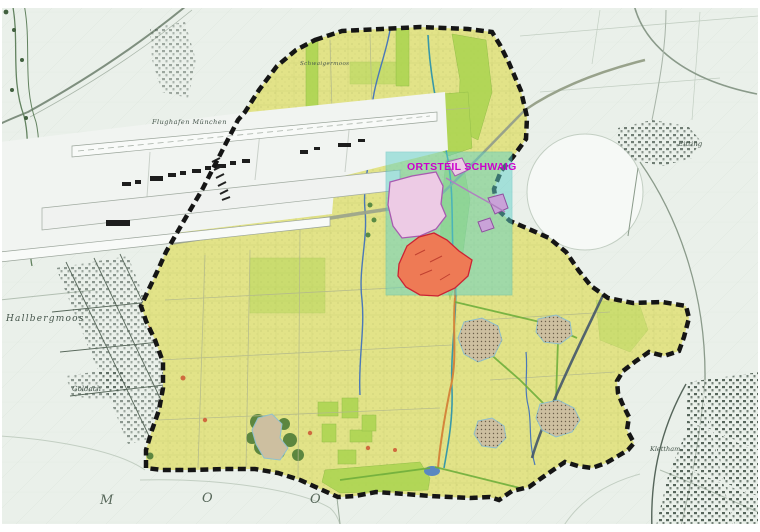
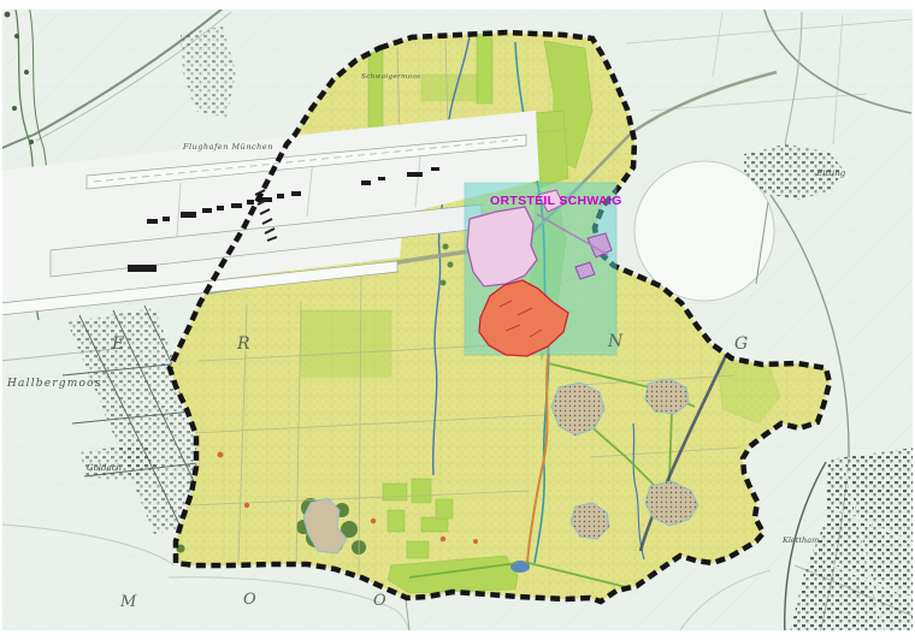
  Flughafen München
  ORTSTEIL SCHWAIG
  Hallbergmoos
  Goldach
  Eitting
  Klettham
+ E
+ R
+ N
+ G
  M
  O
  O
